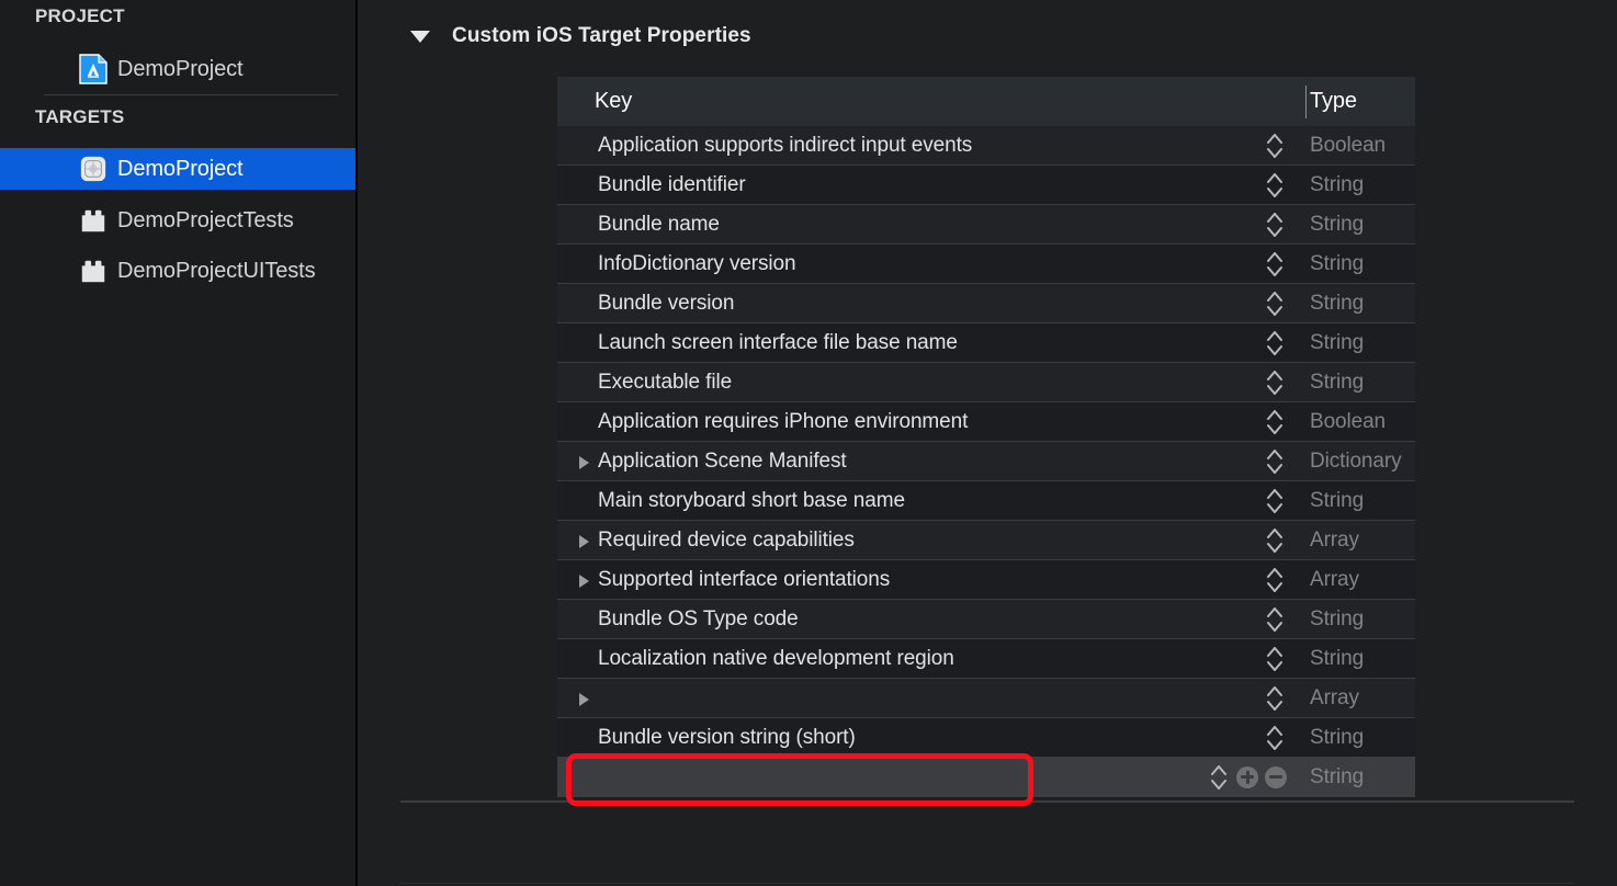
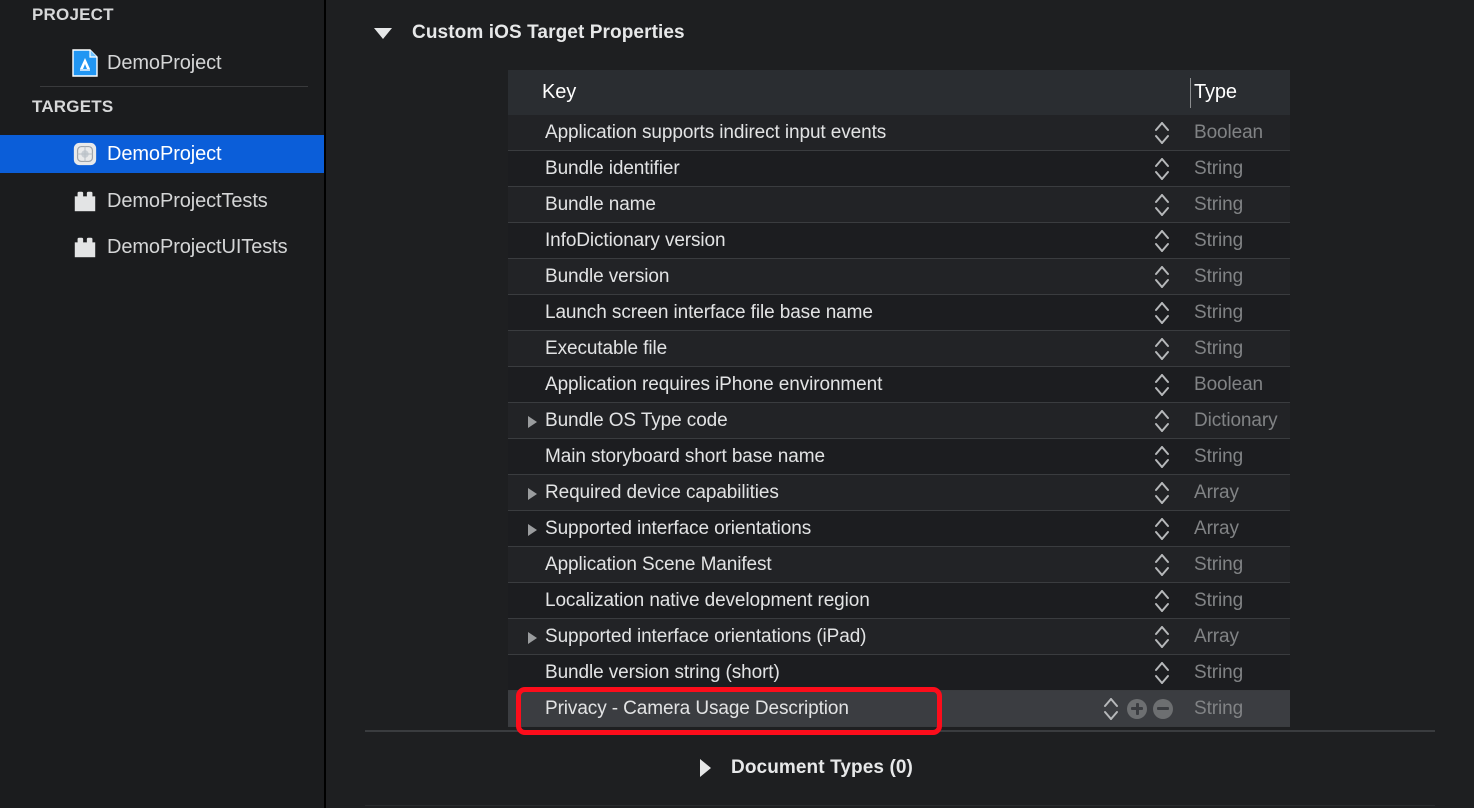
  PROJECT
  DemoProject
  TARGETS
  DemoProject
  DemoProjectTests
  DemoProjectUITests
  Custom iOS Target Properties
  Key
  Type
  Application supports indirect input events
  Boolean
  Bundle identifier
  String
  Bundle name
  String
  InfoDictionary version
  String
  Bundle version
  String
  Launch screen interface file base name
  String
  Executable file
  String
  Application requires iPhone environment
  Boolean
- Application Scene Manifest
+ Bundle OS Type code
  Dictionary
  Main storyboard short base name
  String
  Required device capabilities
  Array
  Supported interface orientations
  Array
- Bundle OS Type code
+ Application Scene Manifest
  String
  Localization native development region
  String
+ Supported interface orientations (iPad)
  Array
  Bundle version string (short)
  String
+ Privacy - Camera Usage Description
  String
+ Document Types (0)
